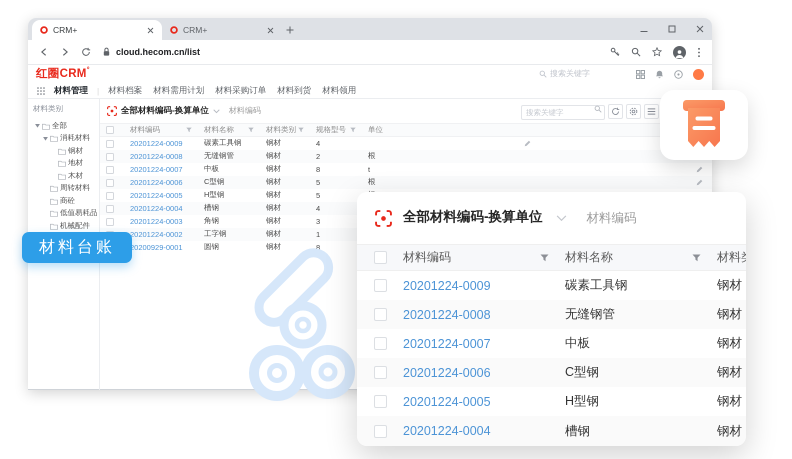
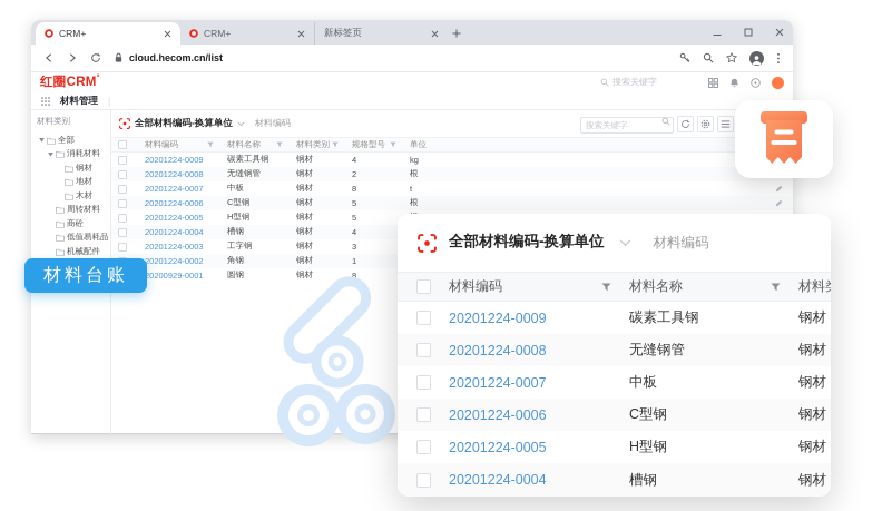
  CRM+
  CRM+
+ 新标签页
  cloud.hecom.cn/list
  红圈CRM
  搜索关键字
  材料管理
- 材料档案
- 材料需用计划
- 材料采购订单
- 材料到货
- 材料领用
  材料类别
  全部
  消耗材料
  钢材
  地材
  木材
  周转材料
  商砼
  低值易耗品
  机械配件
  全部材料编码-换算单位
  材料编码
  搜索关键字
  材料编码
  材料名称
  材料类别
  规格型号
  单位
  20201224-0009
  碳素工具钢
  钢材
  4
+ kg
  20201224-0008
  无缝钢管
  钢材
  2
  根
  20201224-0007
  中板
  钢材
  8
  t
  20201224-0006
  C型钢
  钢材
  5
  根
  20201224-0005
  H型钢
  钢材
  5
  20201224-0004
  槽钢
  钢材
  4
  20201224-0003
- 角钢
+ 工字钢
  钢材
  3
  20201224-0002
- 工字钢
+ 角钢
  钢材
  1
  20200929-0001
  圆钢
  钢材
  8
  全部材料编码-换算单位
  材料编码
  材料编码
  材料名称
  20201224-0009
  碳素工具钢
  钢材
  20201224-0008
  无缝钢管
  钢材
  20201224-0007
  中板
  钢材
  20201224-0006
  C型钢
  钢材
  20201224-0005
  H型钢
  钢材
  20201224-0004
  槽钢
  钢材
  材料台账
